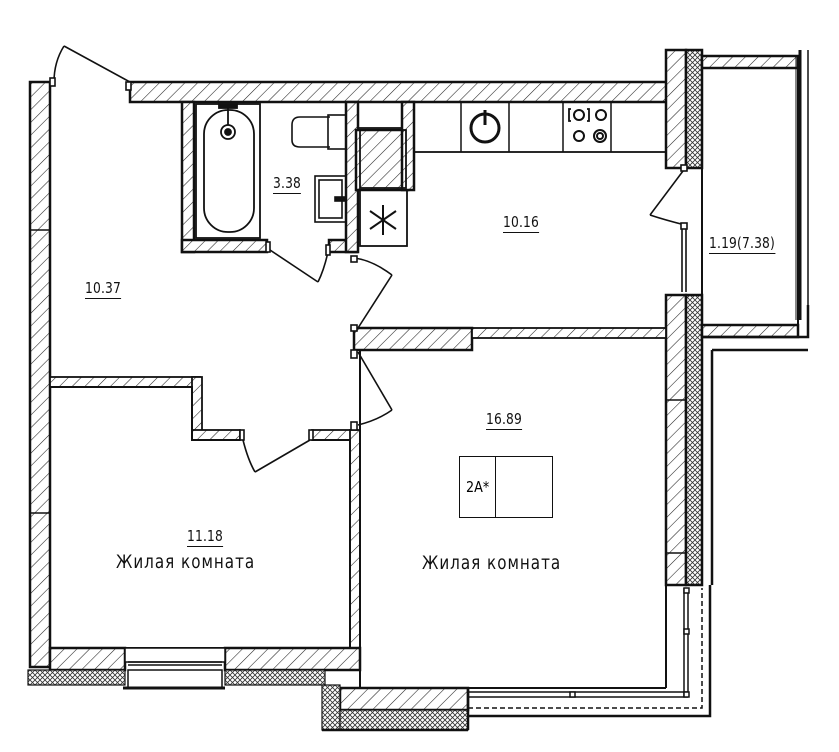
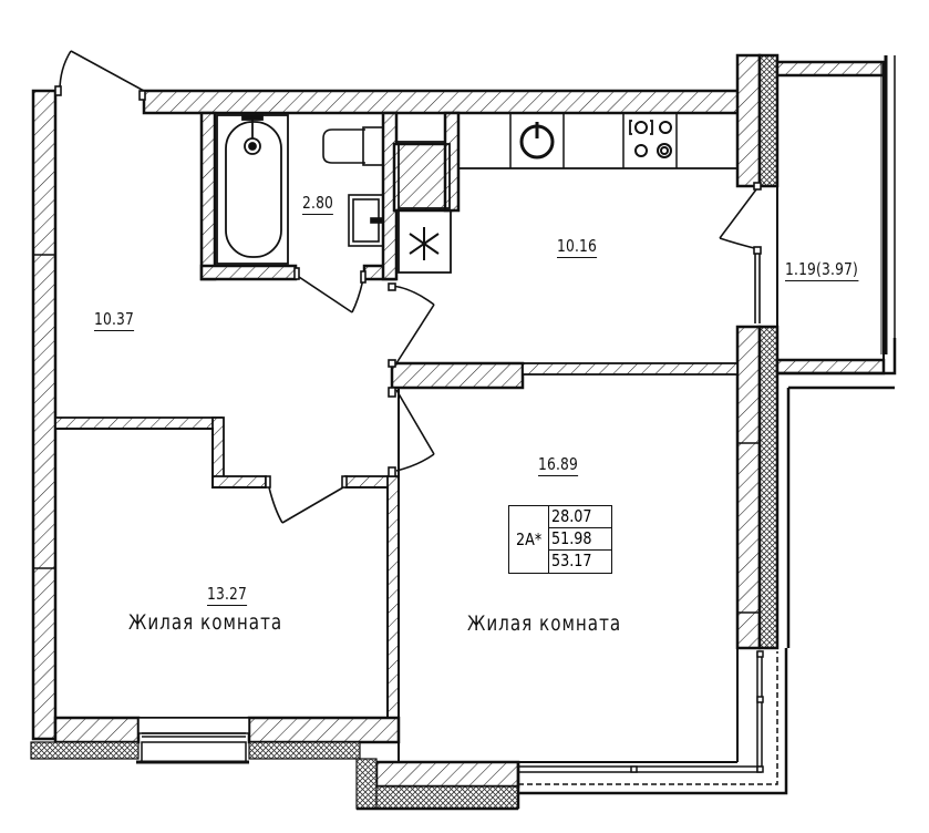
  10.37
- 3.38
+ 2.80
  10.16
- 1.19(7.38)
+ 1.19(3.97)
  16.89
  Жилая комната
- 11.18
+ 13.27
  Жилая комната
  2A*
+ 28.07
+ 51.98
+ 53.17
